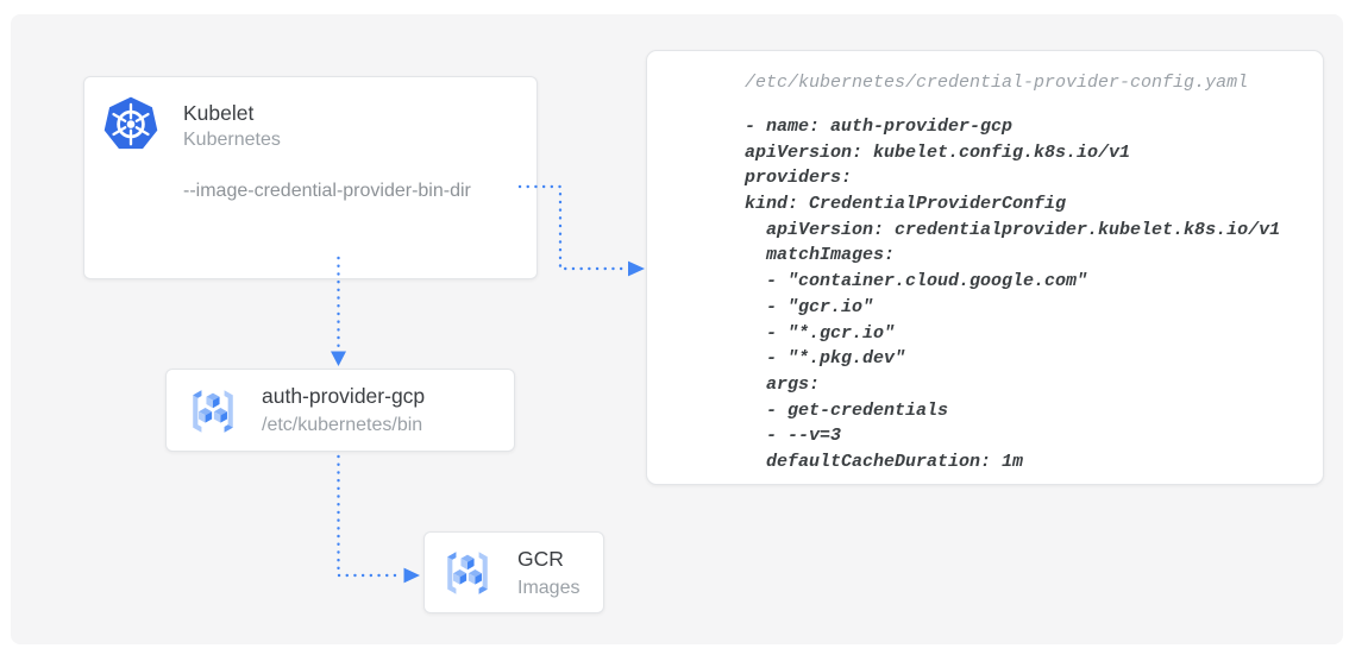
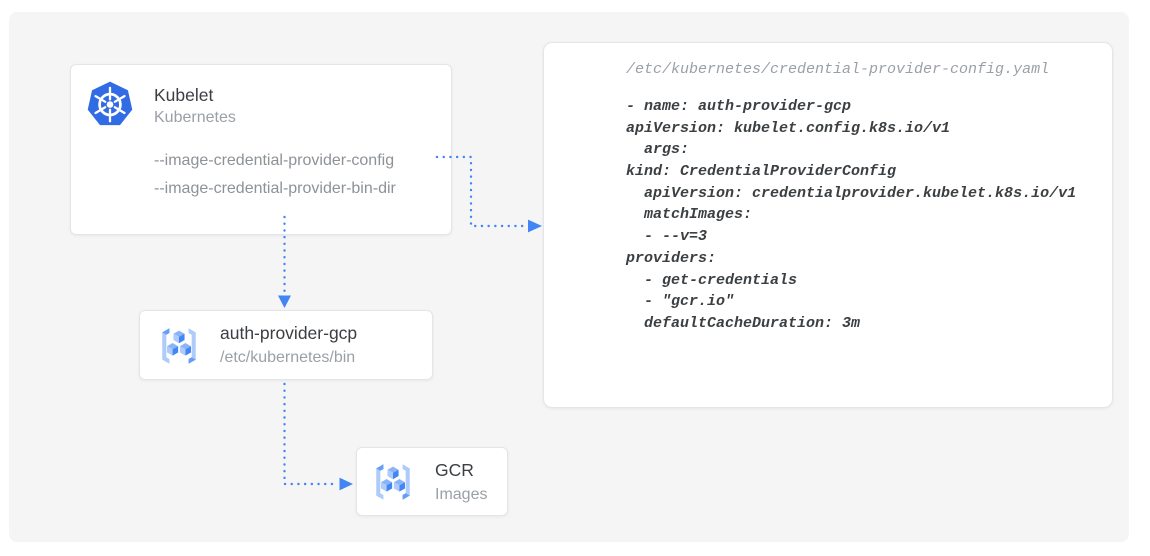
  Kubelet
  Kubernetes
+ --image-credential-provider-config
  --image-credential-provider-bin-dir
  /etc/kubernetes/credential-provider-config.yaml
  - name: auth-provider-gcp
  apiVersion: kubelet.config.k8s.io/v1
- providers:
+ args:
  kind: CredentialProviderConfig
  apiVersion: credentialprovider.kubelet.k8s.io/v1
  matchImages:
- - "container.cloud.google.com"
- - "gcr.io"
+ - --v=3
- - "*.gcr.io"
- - "*.pkg.dev"
- args:
+ providers:
  - get-credentials
- - --v=3
+ - "gcr.io"
- defaultCacheDuration: 1m
+ defaultCacheDuration: 3m
  auth-provider-gcp
  /etc/kubernetes/bin
  GCR
  Images
